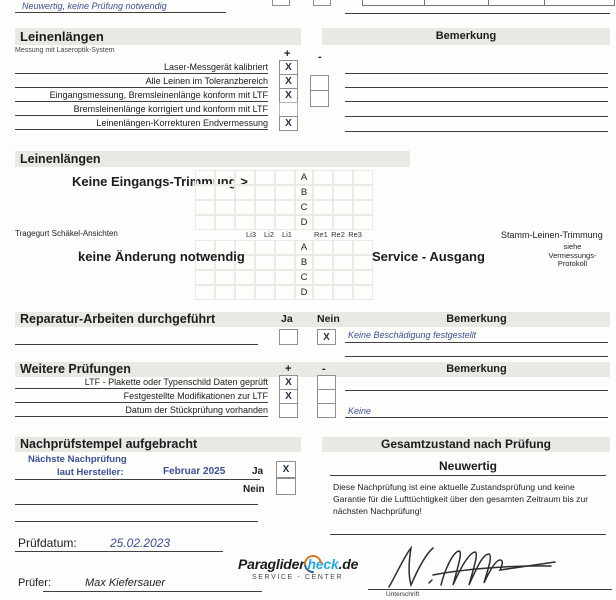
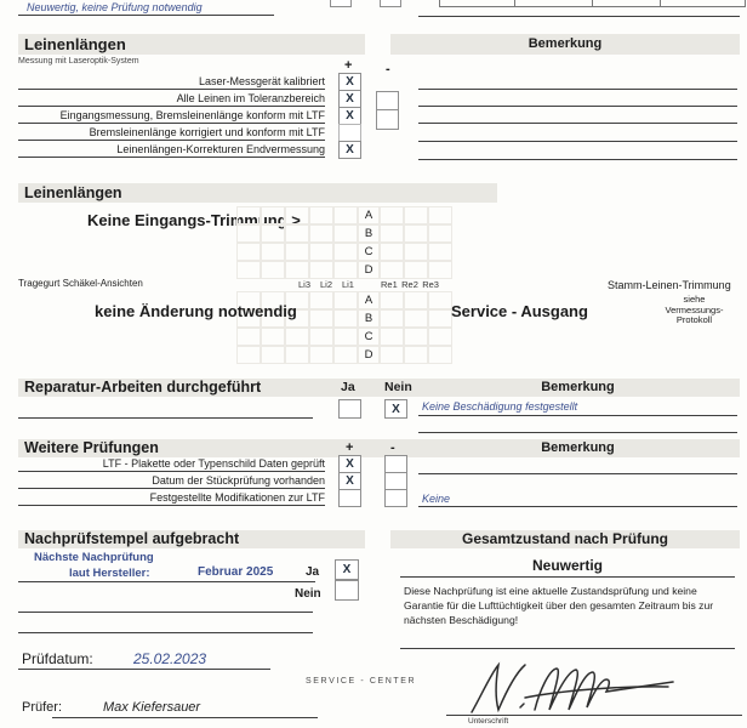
  Neuwertig, keine Prüfung notwendig
  Leinenlängen
  Bemerkung
  +
  -
  Laser-Messgerät kalibriert
  X
  Alle Leinen im Toleranzbereich
  X
  Eingangsmessung, Bremsleinenlänge konform mit LTF
  X
  Bremsleinenlänge korrigiert und konform mit LTF
  Leinenlängen-Korrekturen Endvermessung
  X
  Leinenlängen
  Keine Eingangs-Trimmung >
  A
  B
  C
  D
  Tragegurt Schäkel-Ansichten
  Li3
  Li2
  Li1
  Re1
  Re2
  Re3
  Stamm-Leinen-Trimmung
  A
  B
  C
  D
  keine Änderung notwendig
  Service - Ausgang
  siehe
  Vermessungs-
  Protokoll
  Reparatur-Arbeiten durchgeführt
  Ja
  Nein
  Bemerkung
  X
  Keine Beschädigung festgestellt
  Weitere Prüfungen
  +
  -
  Bemerkung
  LTF - Plakette oder Typenschild Daten geprüft
  X
- Festgestellte Modifikationen zur LTF
+ Datum der Stückprüfung vorhanden
  X
- Datum der Stückprüfung vorhanden
+ Festgestellte Modifikationen zur LTF
  Keine
  Nachprüfstempel aufgebracht
  Gesamtzustand nach Prüfung
  Nächste Nachprüfung
  laut Hersteller:
  Februar 2025
  Ja
  X
  Nein
  Neuwertig
- Diese Nachprüfung ist eine aktuelle Zustandsprüfung und keine Garantie für die Lufttüchtigkeit über den gesamten Zeitraum bis zur nächsten Nachprüfung!
+ Diese Nachprüfung ist eine aktuelle Zustandsprüfung und keine Garantie für die Lufttüchtigkeit über den gesamten Zeitraum bis zur nächsten Beschädigung!
  Prüfdatum:
  25.02.2023
  Prüfer:
  Max Kiefersauer
- Paraglider heck.de
